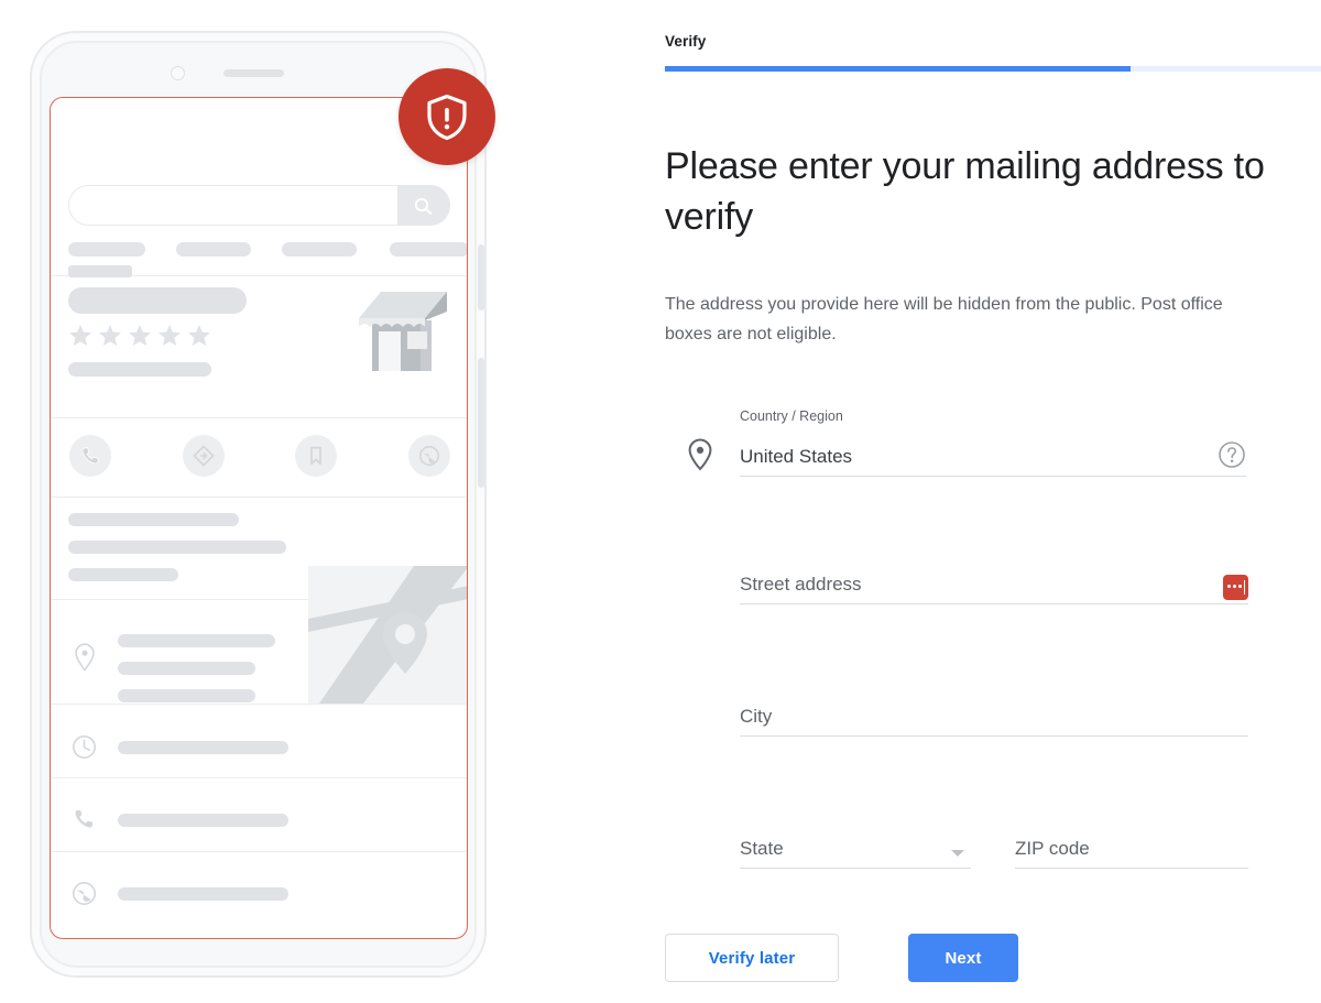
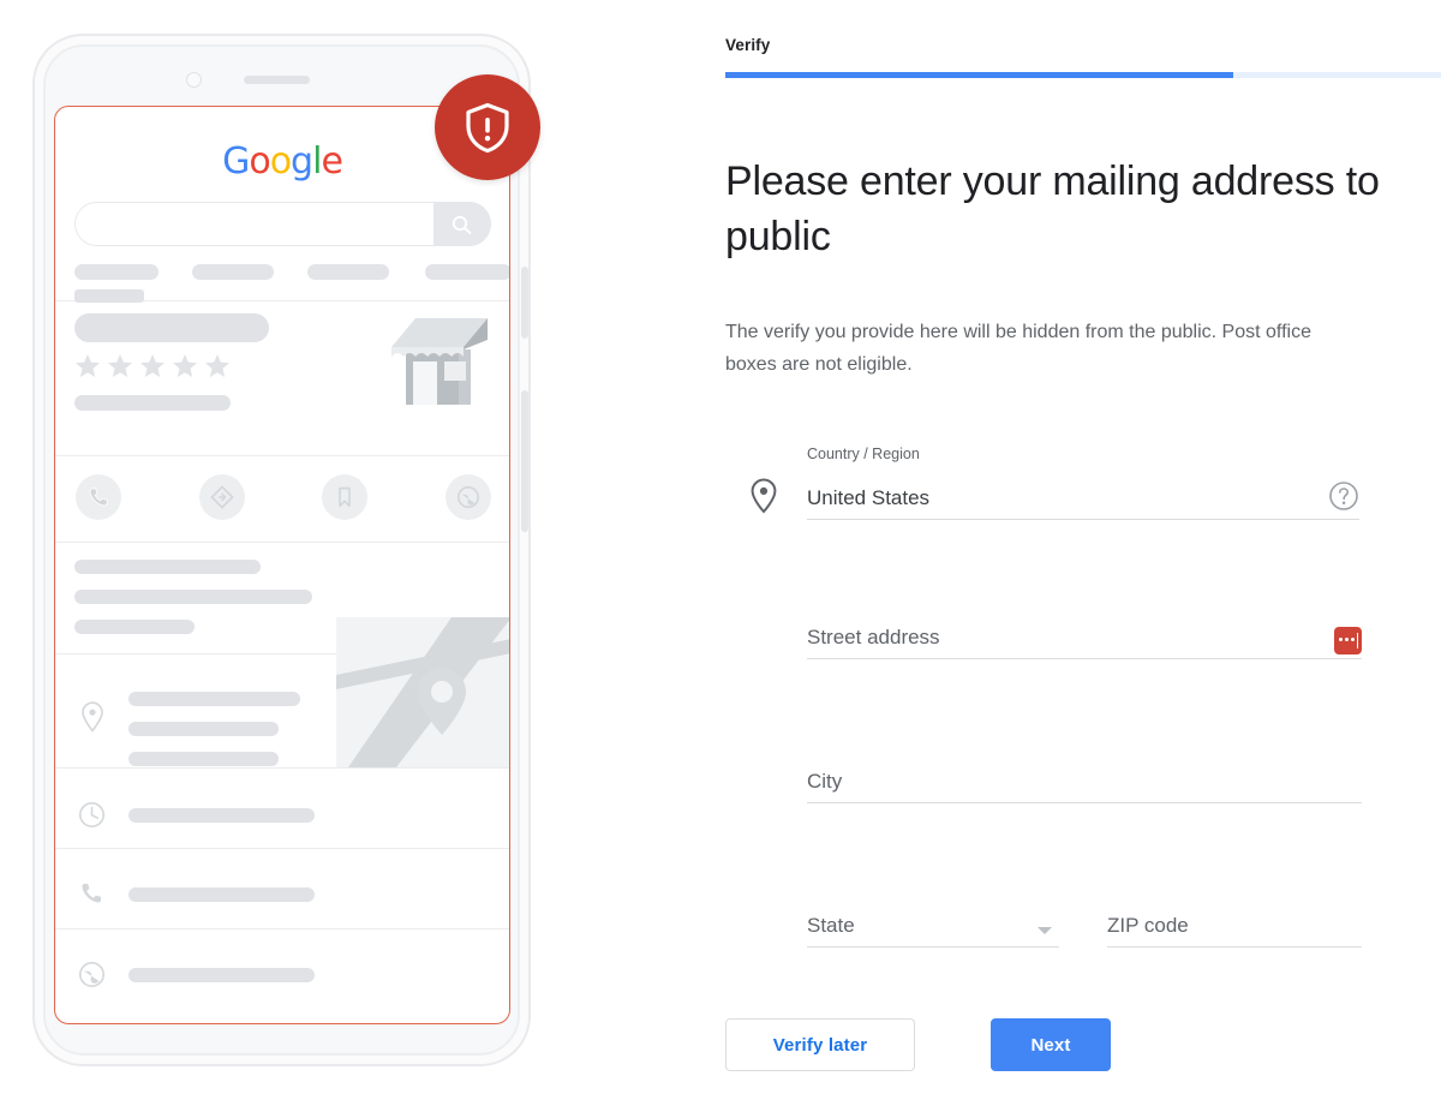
+ Google
  Verify
- Please enter your mailing address to verify
+ Please enter your mailing address to public
- The address you provide here will be hidden from the public. Post office boxes are not eligible.
+ The verify you provide here will be hidden from the public. Post office boxes are not eligible.
  Country / Region
  United States
  Street address
  City
  State
  ZIP code
  Verify later
  Next
